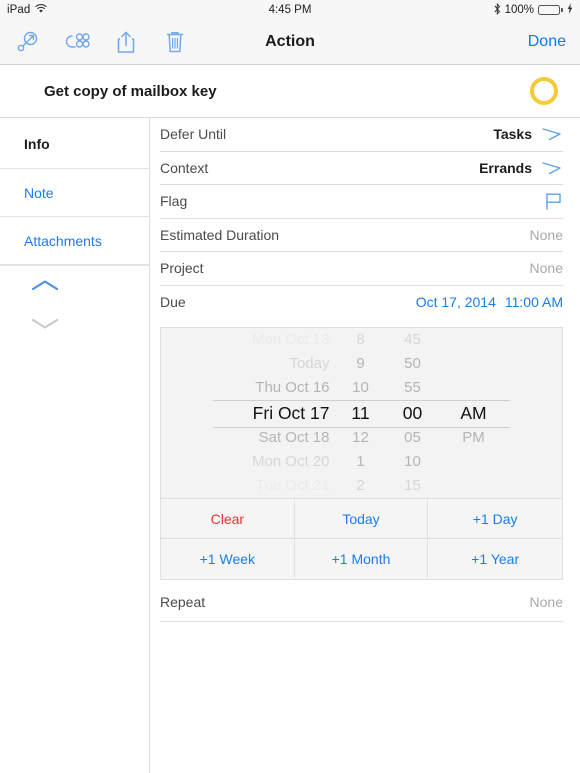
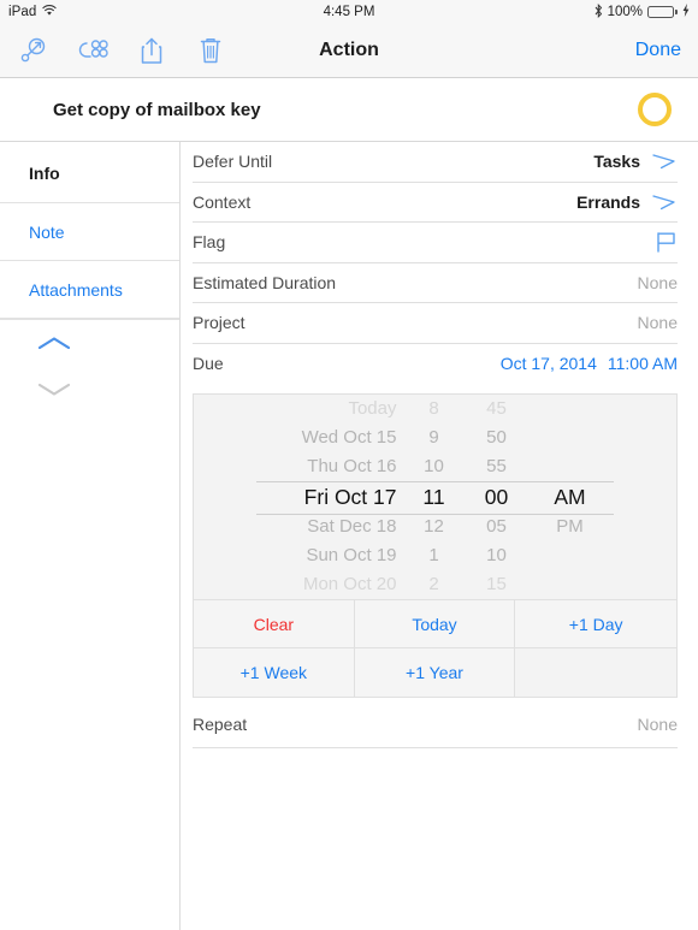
  iPad
  4:45 PM
  100%
  Action
  Done
  Get copy of mailbox key
  Info
  Note
  Attachments
  Defer Until
  Tasks
  Context
  Errands
  Flag
  Estimated Duration
  None
  Project
  None
  Due
  Oct 17, 2014
  11:00 AM
  Today
+ Wed Oct 15
  Thu Oct 16
  Fri Oct 17
- Sat Oct 18
+ Sat Dec 18
+ Sun Oct 19
  Mon Oct 20
  8
  9
  10
  11
  12
  1
  2
  45
  50
  55
  00
  05
  10
  15
  AM
  PM
  Clear
  Today
  +1 Day
  +1 Week
- +1 Month
  +1 Year
  Repeat
  None
